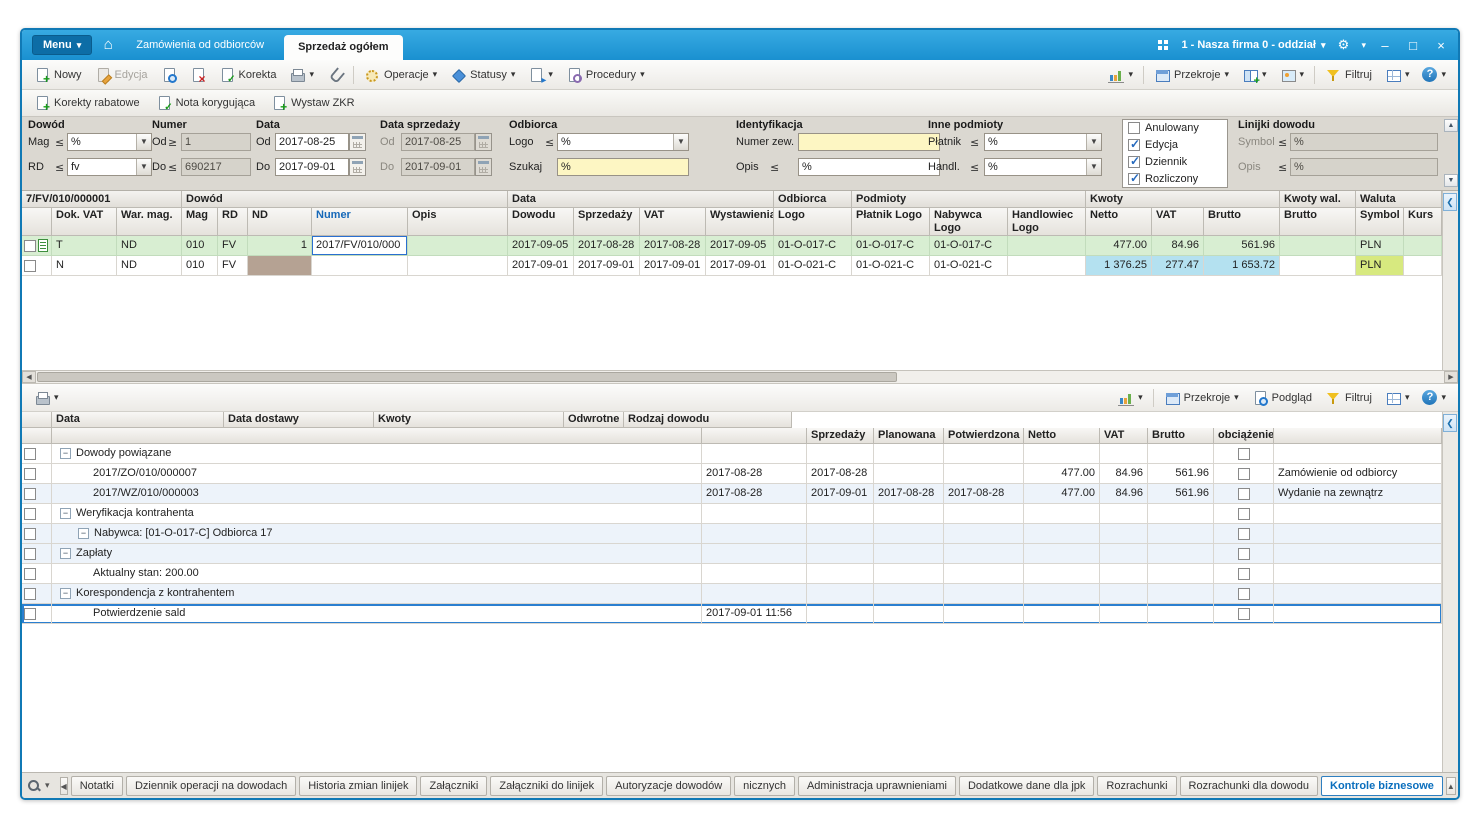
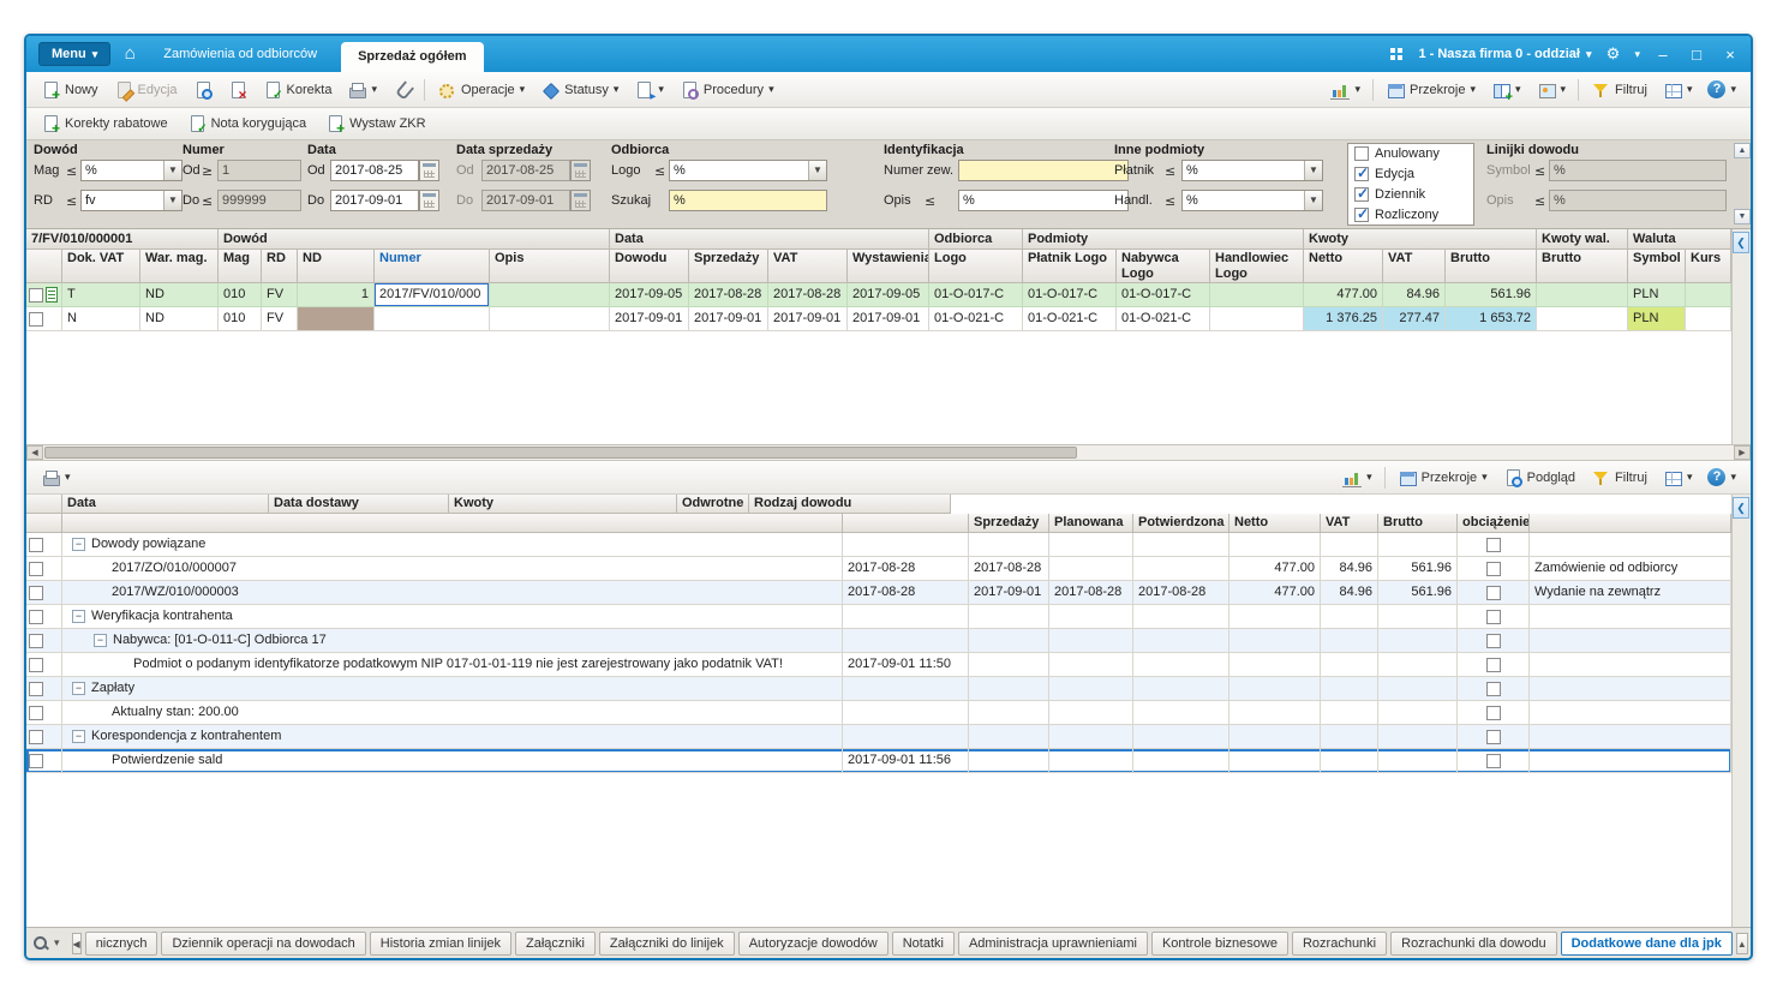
  Menu
  ▾
  ⌂
  Zamówienia od odbiorców
  Sprzedaż ogółem
  1 - Nasza firma 0 - oddział
  ▾
  ⚙
  ▾
  –
  □
  ×
  Nowy
  Edycja
  Korekta
  ▾
  Operacje
  ▾
  Statusy
  ▾
  ▾
  Procedury
  ▾
  ▾
  Przekroje
  ▾
  ▾
  ▾
  Filtruj
  ▾
  ?
  ▾
  Korekty rabatowe
  Nota korygująca
  Wystaw ZKR
  Dowód
  Mag
  ≤
  %
  ▼
  RD
  ≤
  fv
  ▼
  Numer
  Od
  ≥
  1
  Do
  ≤
- 690217
+ 999999
  Data
  Od
  2017-08-25
  Do
  2017-09-01
  Data sprzedaży
  Od
  2017-08-25
  Do
  2017-09-01
  Odbiorca
  Logo
  ≤
  %
  ▼
  Szukaj
  %
  Identyfikacja
  Numer zew.
  Opis
  ≤
  %
  Inne podmioty
  Płatnik
  ≤
  %
  ▼
  Handl.
  ≤
  %
  ▼
  Anulowany
  Edycja
  Dziennik
  Rozliczony
  Linijki dowodu
  Symbol
  ≤
  %
  Opis
  ≤
  %
  ❮
  7/FV/010/000001
  Dowód
  Data
  Odbiorca
  Podmioty
  Kwoty
  Kwoty wal.
  Waluta
  Dok. VAT
  War. mag.
  Mag
  RD
  ND
  Numer
  Opis
  Dowodu
  Sprzedaży
  VAT
  Wystawienia
  Logo
  Płatnik Logo
  Nabywca Logo
  Handlowiec Logo
  Netto
  VAT
  Brutto
  Brutto
  Symbol
  Kurs
  T
  ND
  010
  FV
  1
  2017/FV/010/000
  2017-09-05
  2017-08-28
  2017-08-28
  2017-09-05
  01-O-017-C
  01-O-017-C
  01-O-017-C
  477.00
  84.96
  561.96
  PLN
  N
  ND
  010
  FV
  2017-09-01
  2017-09-01
  2017-09-01
  2017-09-01
  01-O-021-C
  01-O-021-C
  01-O-021-C
  1 376.25
  277.47
  1 653.72
  PLN
  ▾
  ▾
  Przekroje
  ▾
  Podgląd
  Filtruj
  ▾
  ?
  ▾
  ❮
  Data
  Data dostawy
  Kwoty
  Odwrotne
  Rodzaj dowodu
  Sprzedaży
  Planowana
  Potwierdzona
  Netto
  VAT
  Brutto
  obciążenie
  −
  Dowody powiązane
  2017/ZO/010/000007
  2017-08-28
  2017-08-28
  477.00
  84.96
  561.96
  Zamówienie od odbiorcy
  2017/WZ/010/000003
  2017-08-28
  2017-09-01
  2017-08-28
  2017-08-28
  477.00
  84.96
  561.96
  Wydanie na zewnątrz
  −
  Weryfikacja kontrahenta
  −
- Nabywca: [01-O-017-C] Odbiorca 17
+ Nabywca: [01-O-011-C] Odbiorca 17
+ Podmiot o podanym identyfikatorze podatkowym NIP 017-01-01-119 nie jest zarejestrowany jako podatnik VAT!
+ 2017-09-01 11:50
  −
  Zapłaty
  Aktualny stan: 200.00
  −
  Korespondencja z kontrahentem
  Potwierdzenie sald
  2017-09-01 11:56
  ▾
  ◀
- Notatki
+ nicznych
  Dziennik operacji na dowodach
  Historia zmian linijek
  Załączniki
  Załączniki do linijek
  Autoryzacje dowodów
- nicznych
+ Notatki
  Administracja uprawnieniami
- Dodatkowe dane dla jpk
+ Kontrole biznesowe
  Rozrachunki
  Rozrachunki dla dowodu
- Kontrole biznesowe
+ Dodatkowe dane dla jpk
  ▲
